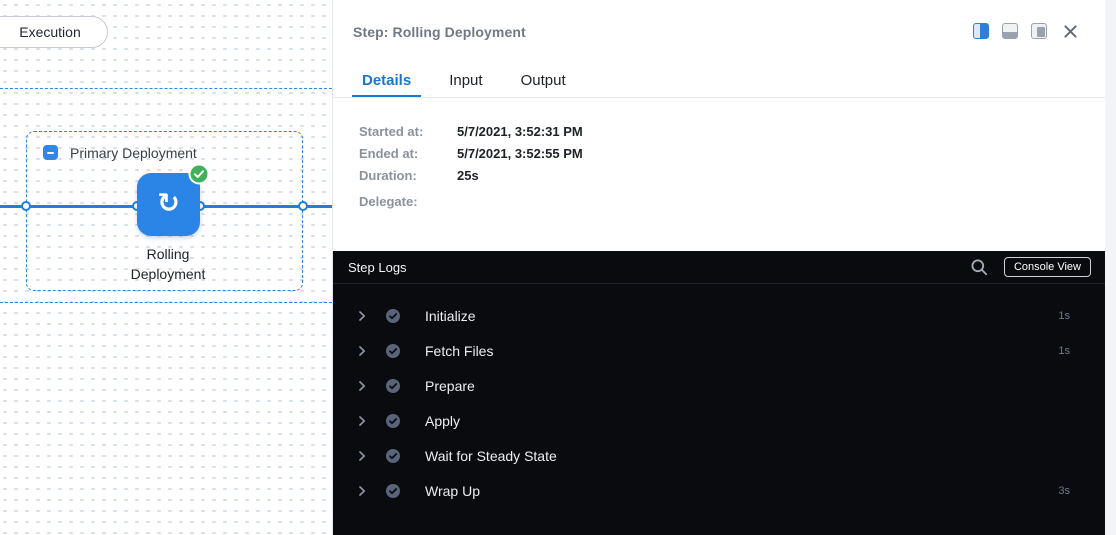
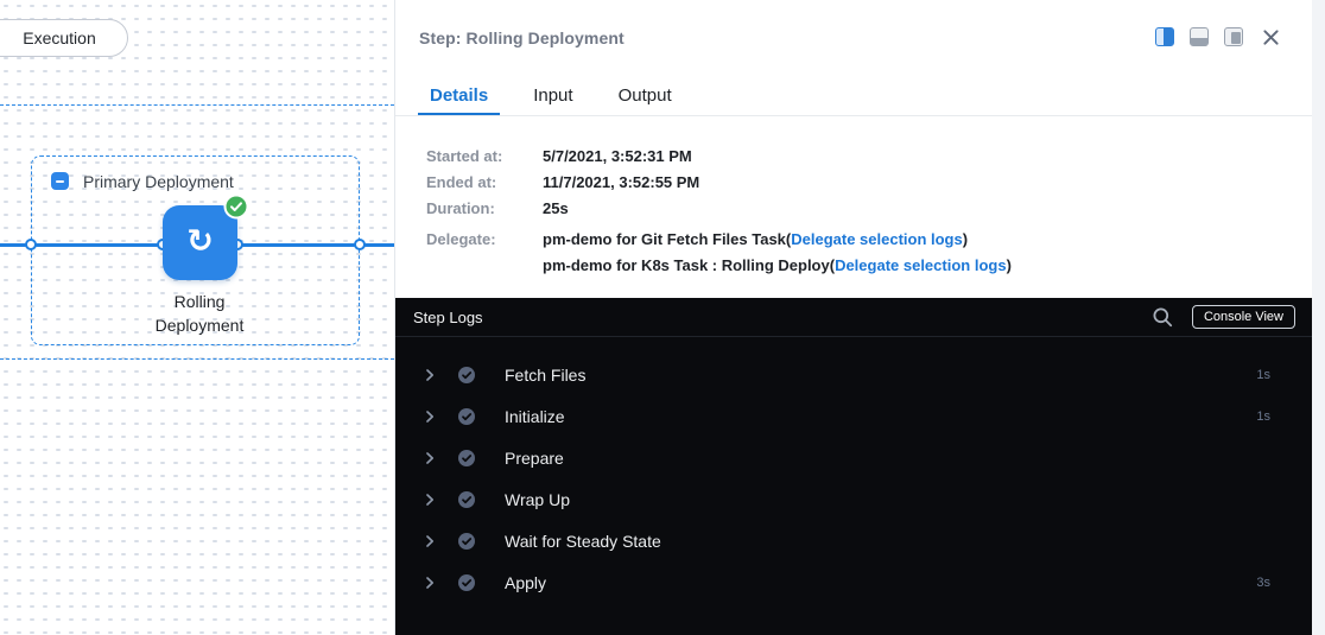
  Execution
  Primary Deployment
  ↻
  Rolling
  Deployment
  Step: Rolling Deployment
  Details
  Input
  Output
  Started at:
  5/7/2021, 3:52:31 PM
  Ended at:
- 5/7/2021, 3:52:55 PM
+ 11/7/2021, 3:52:55 PM
  Duration:
  25s
  Delegate:
+ pm-demo for Git Fetch Files Task(Delegate selection logs)
+ pm-demo for K8s Task : Rolling Deploy(Delegate selection logs)
  Step Logs
  Console View
- Initialize
+ Fetch Files
  1s
- Fetch Files
+ Initialize
  1s
  Prepare
- Apply
+ Wrap Up
  Wait for Steady State
- Wrap Up
+ Apply
  3s
